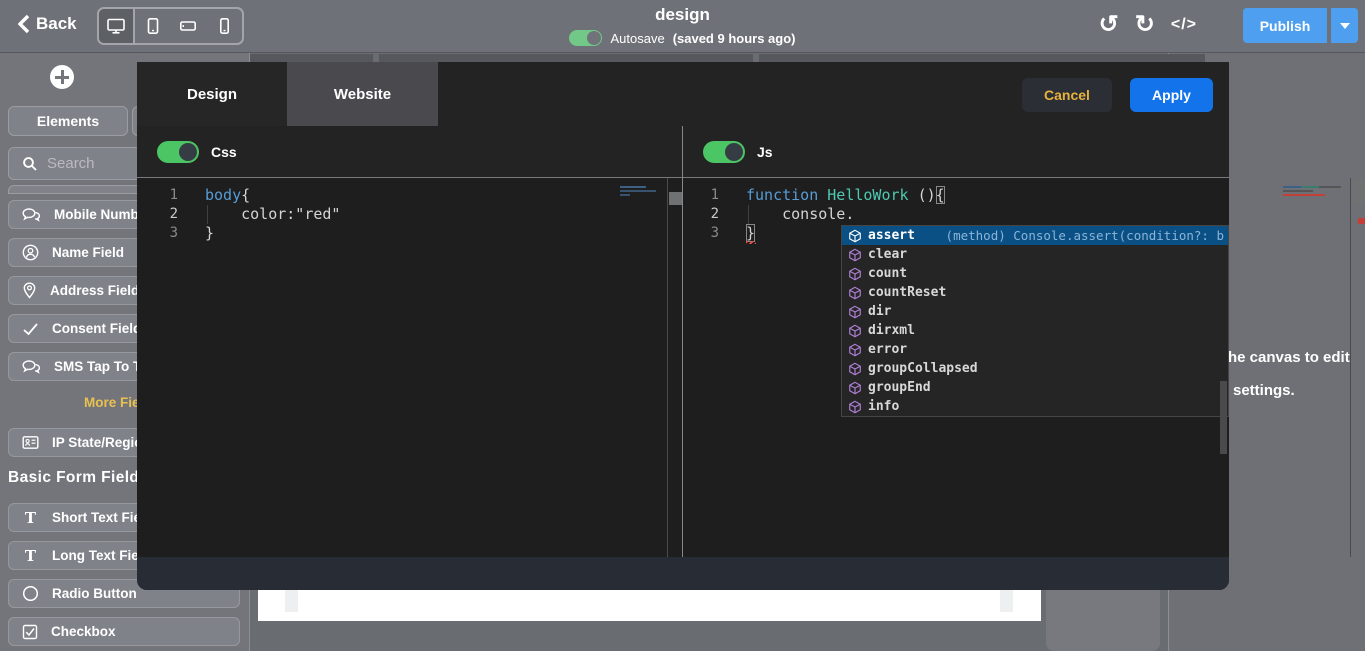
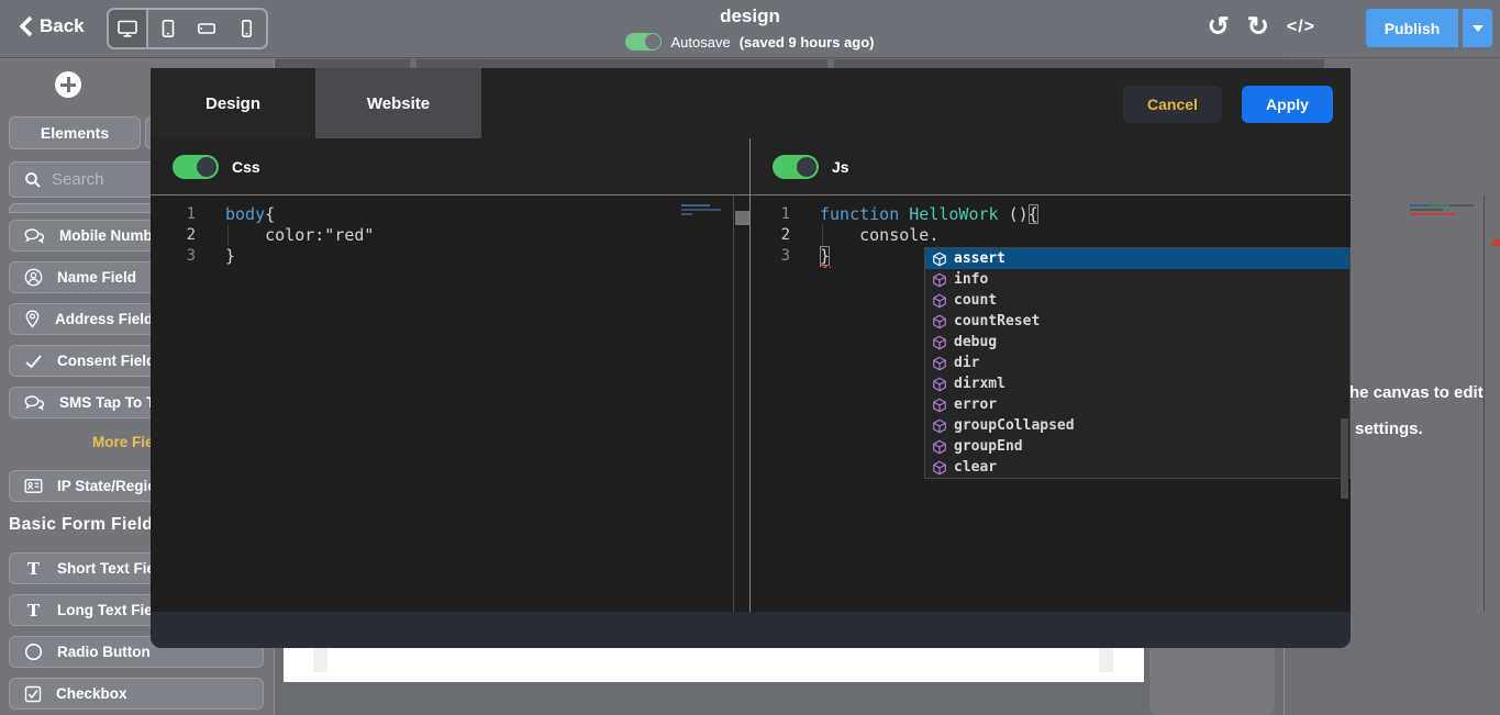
  he canvas to edit
  settings.
  Elements
  Search
  Mobile Numb
  Name Field
  Address Field
  Consent Fiel
  More Fie
  IP State/Regi
  Basic Form Field
  T
  Short Text Fi
  T
  Long Text Fie
  Radio Button
  Checkbox
  Back
  design
  Autosave
  (saved 9 hours ago)
  ↺
  ↻
  </>
  Publish
  Design
  Website
  Cancel
  Apply
  Css
  Js
  1
  2
  3
  body{
  color:"red"
  }
  1
  2
  3
  function HelloWork (){
  console.
  }
  assert
- (method) Console.assert(condition?: b
- clear
+ info
  count
  countReset
+ debug
  dir
  dirxml
  error
  groupCollapsed
  groupEnd
- info
+ clear
